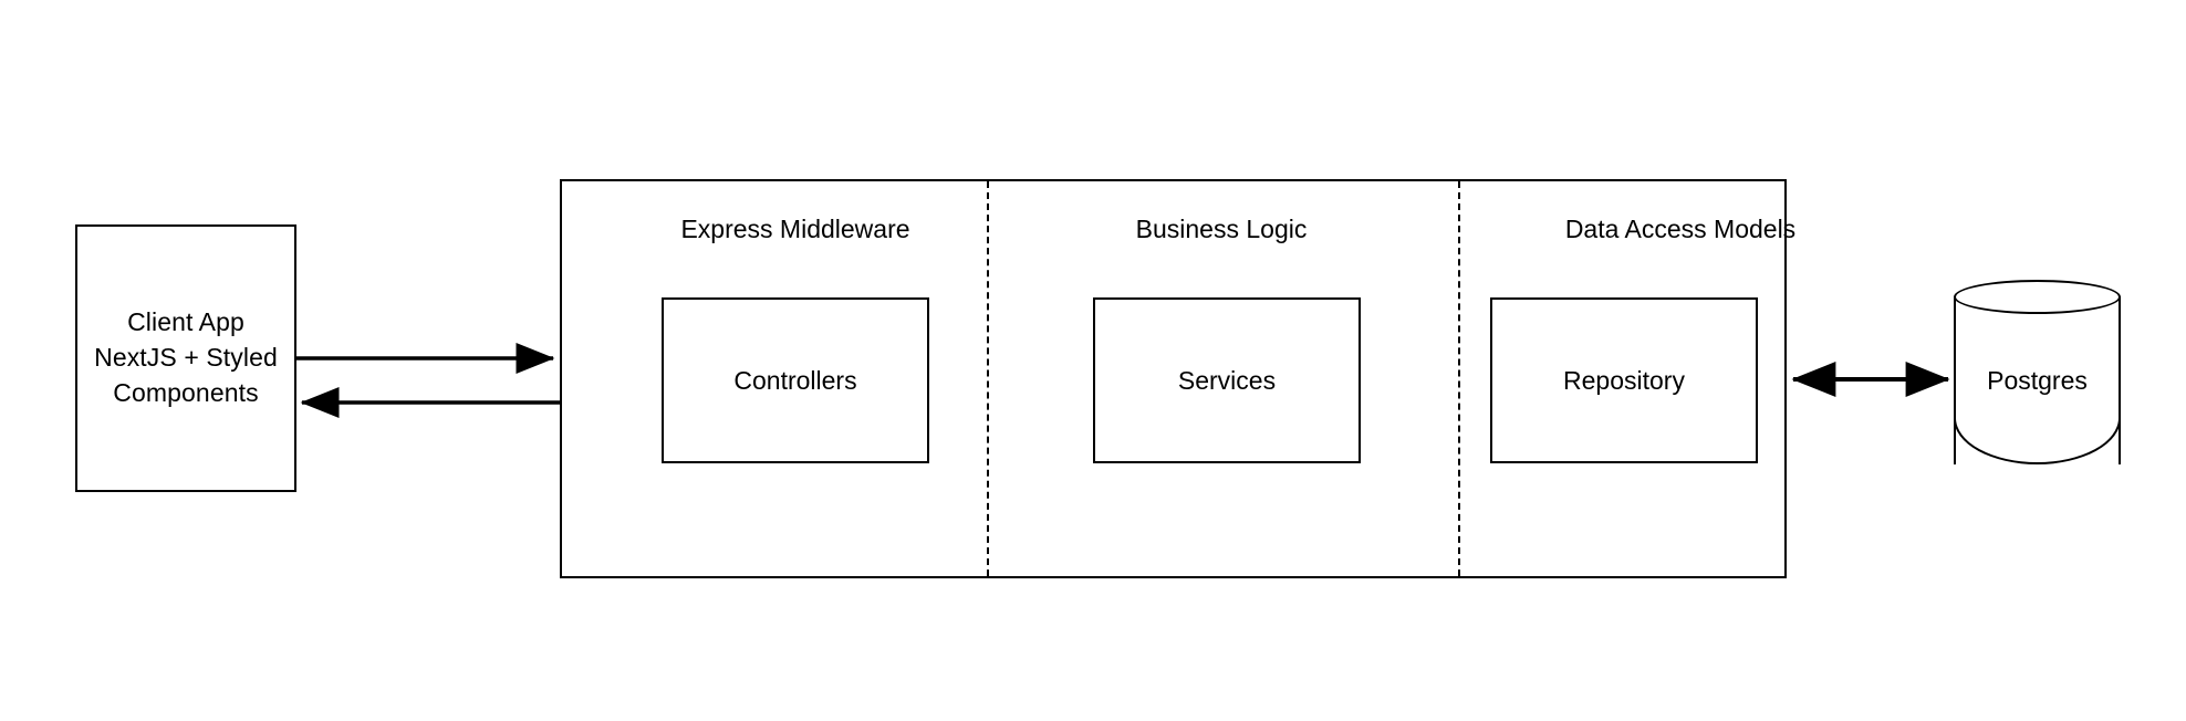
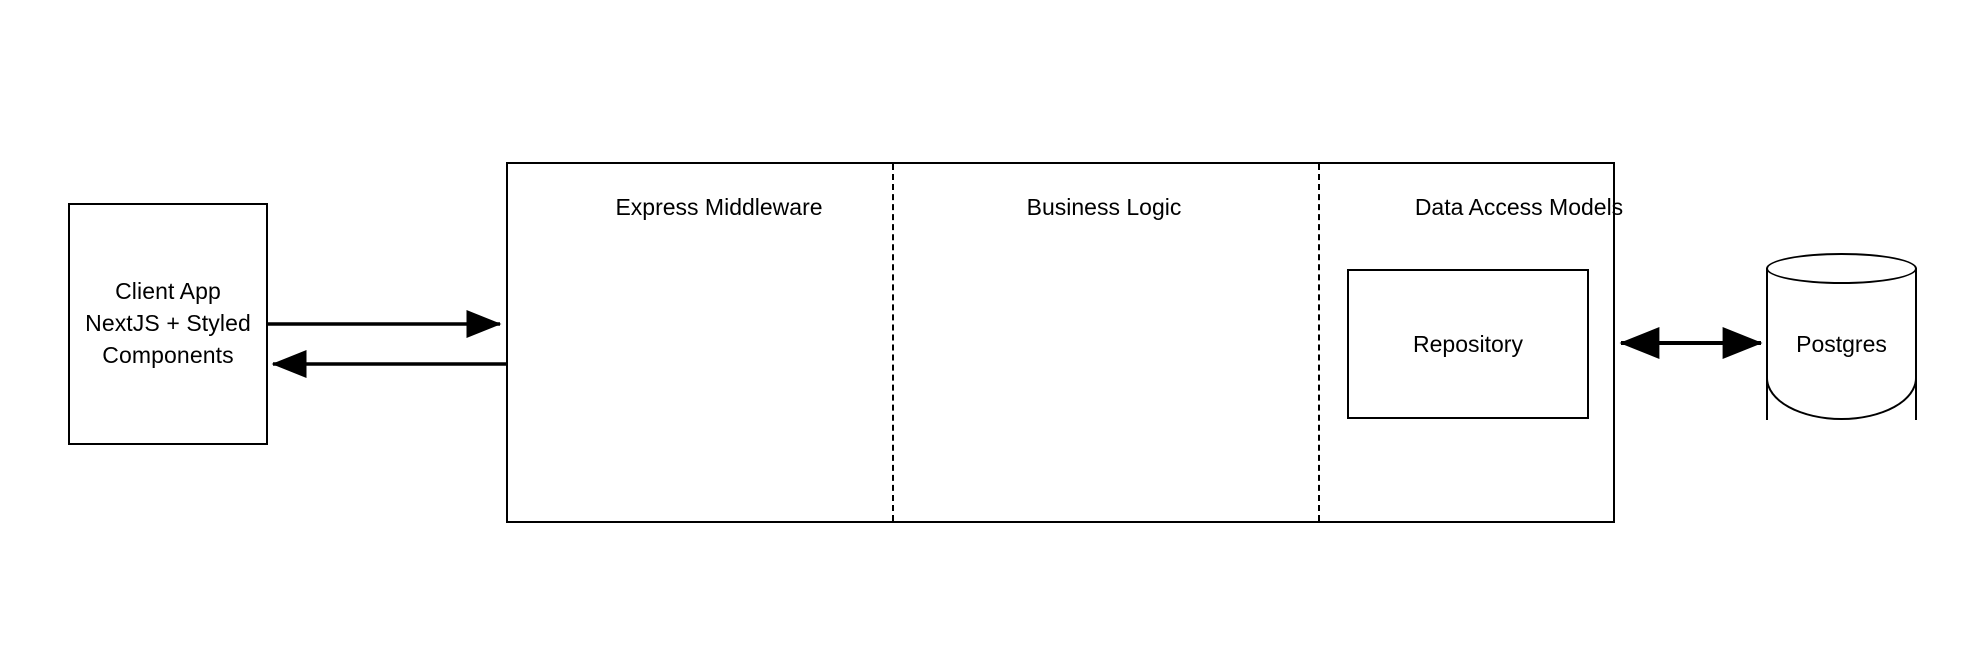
  Client App
  NextJS + Styled
  Components
  Express Middleware
  Business Logic
  Data Access Models
- Controllers
- Services
  Repository
  Postgres
